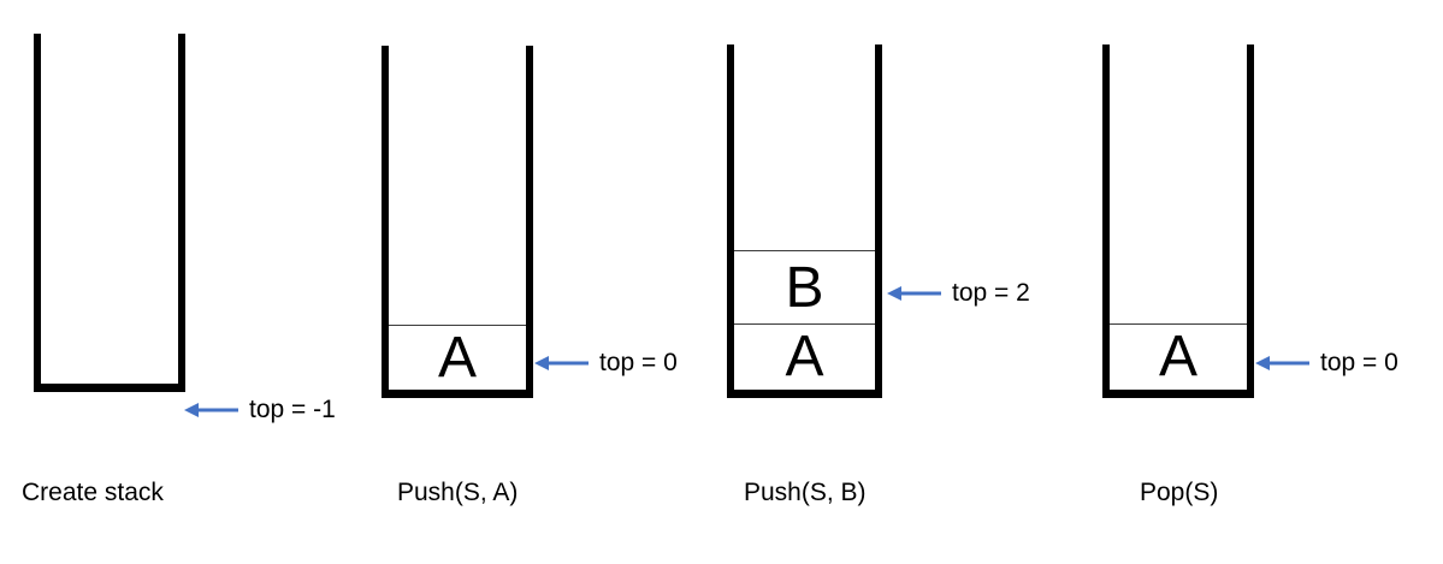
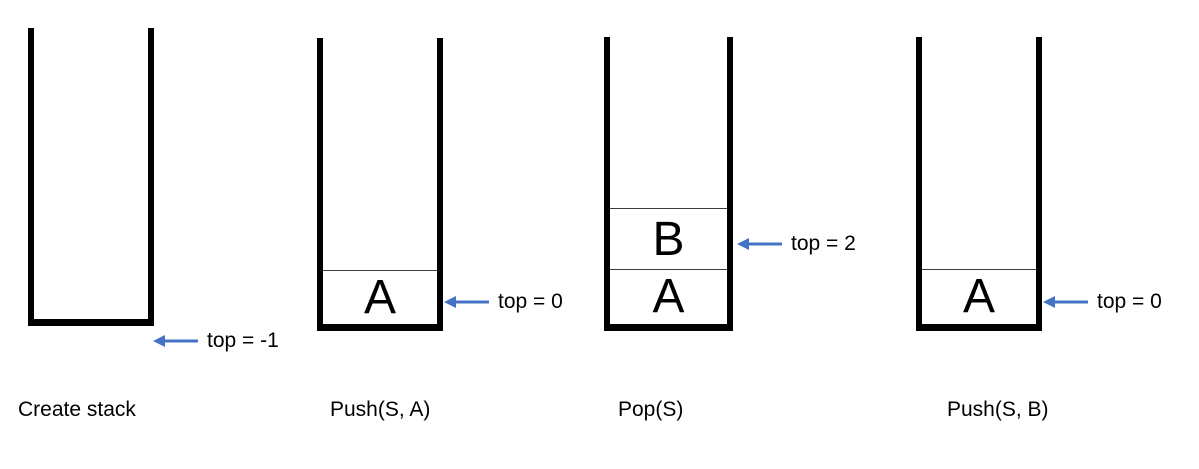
  top = -1
  Create stack
  A
  top = 0
  Push(S, A)
  B
  A
  top = 2
- Push(S, B)
+ Pop(S)
  A
  top = 0
- Pop(S)
+ Push(S, B)
